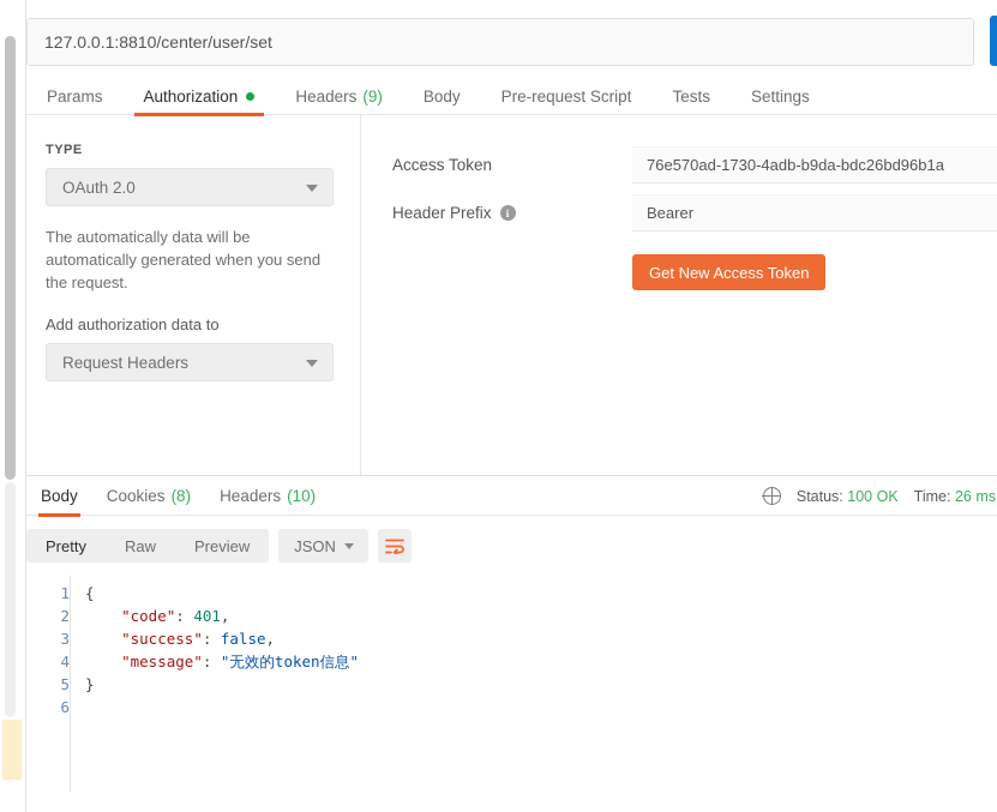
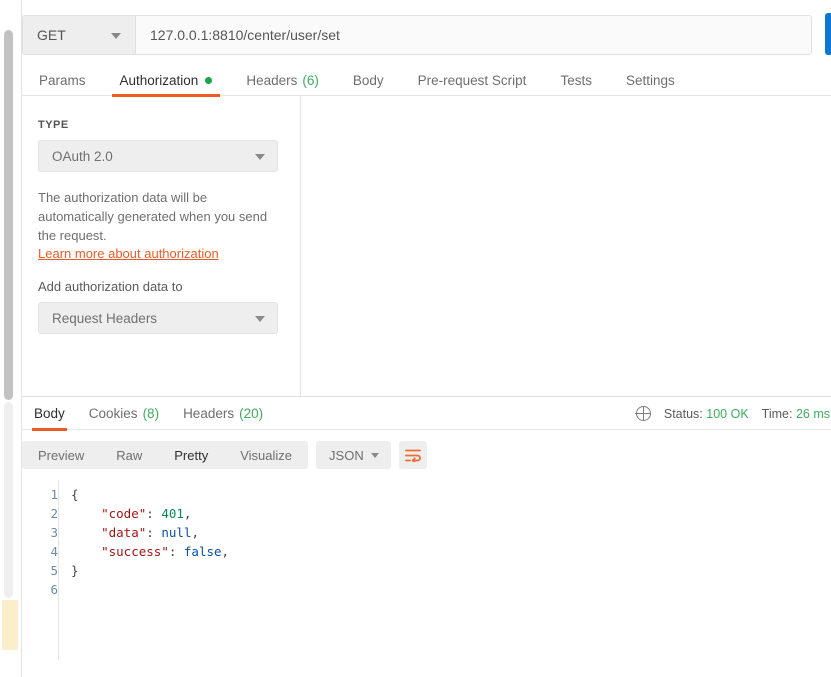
+ GET
  127.0.0.1:8810/center/user/set
  Params
  Authorization
  Headers
- (9)
+ (6)
  Body
  Pre-request Script
  Tests
  Settings
  TYPE
  OAuth 2.0
- The automatically data will be automatically generated when you send the request.
+ The authorization data will be automatically generated when you send the request.
+ Learn more about authorization
  Add authorization data to
  Request Headers
- Access Token
- 76e570ad-1730-4adb-b9da-bdc26bd96b1a
- Header Prefix
- i
- Bearer
- Get New Access Token
  Body
  Cookies
  (8)
  Headers
- (10)
+ (20)
  Status: 100 OK
  Time: 26 ms
- Pretty
+ Preview
  Raw
- Preview
+ Pretty
+ Visualize
  JSON
  1
  2
  3
  4
  5
  6
  {
  "code": 401,
+ "data": null,
  "success": false,
- "message": "无效的token信息"
  }
